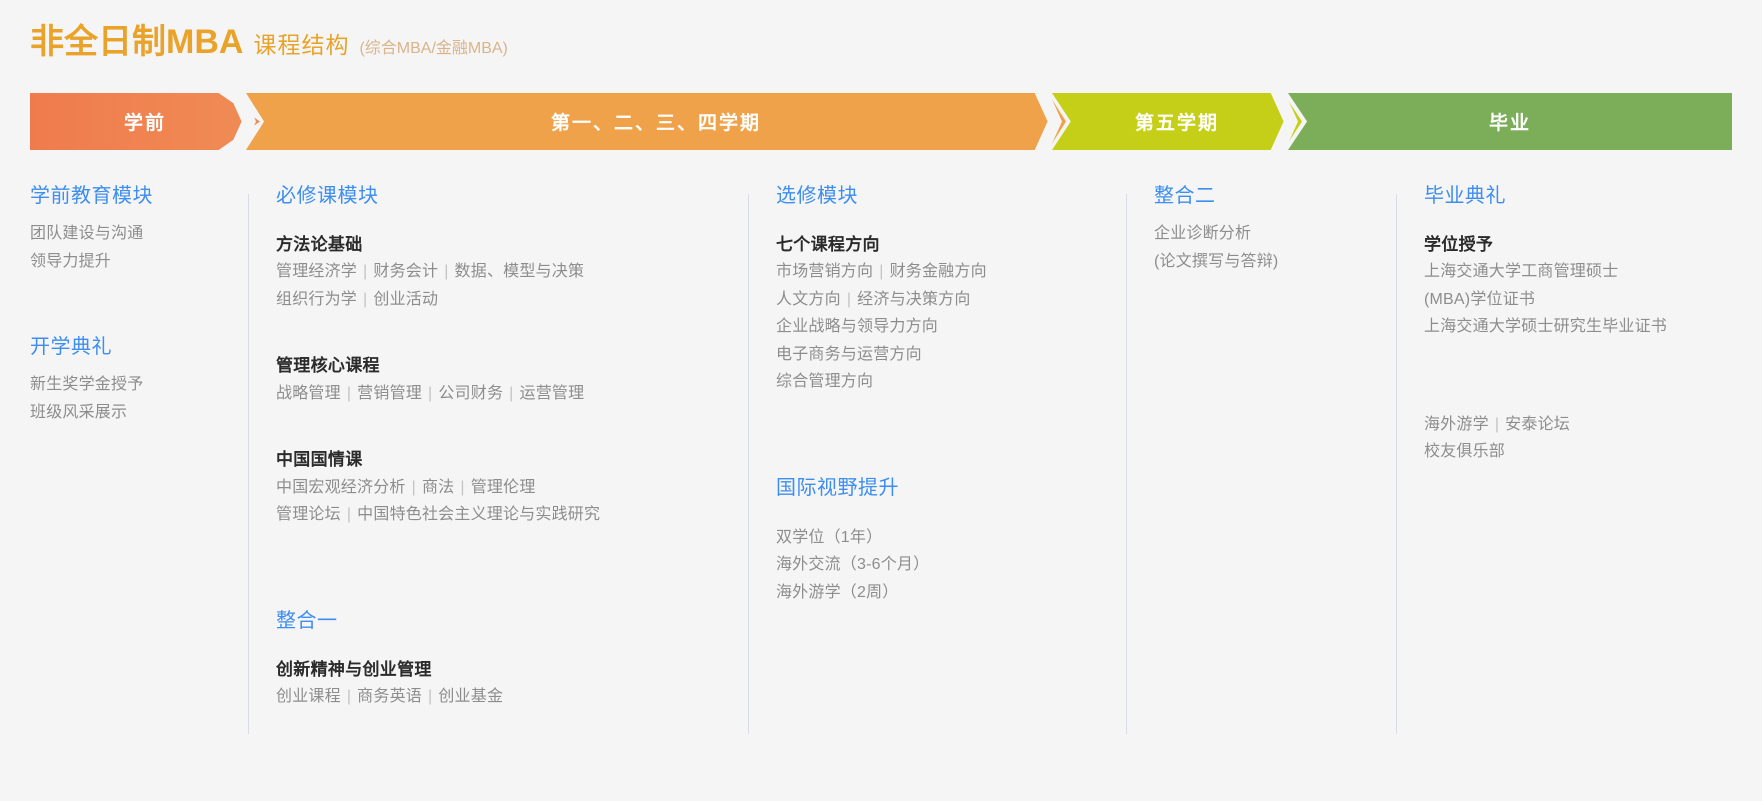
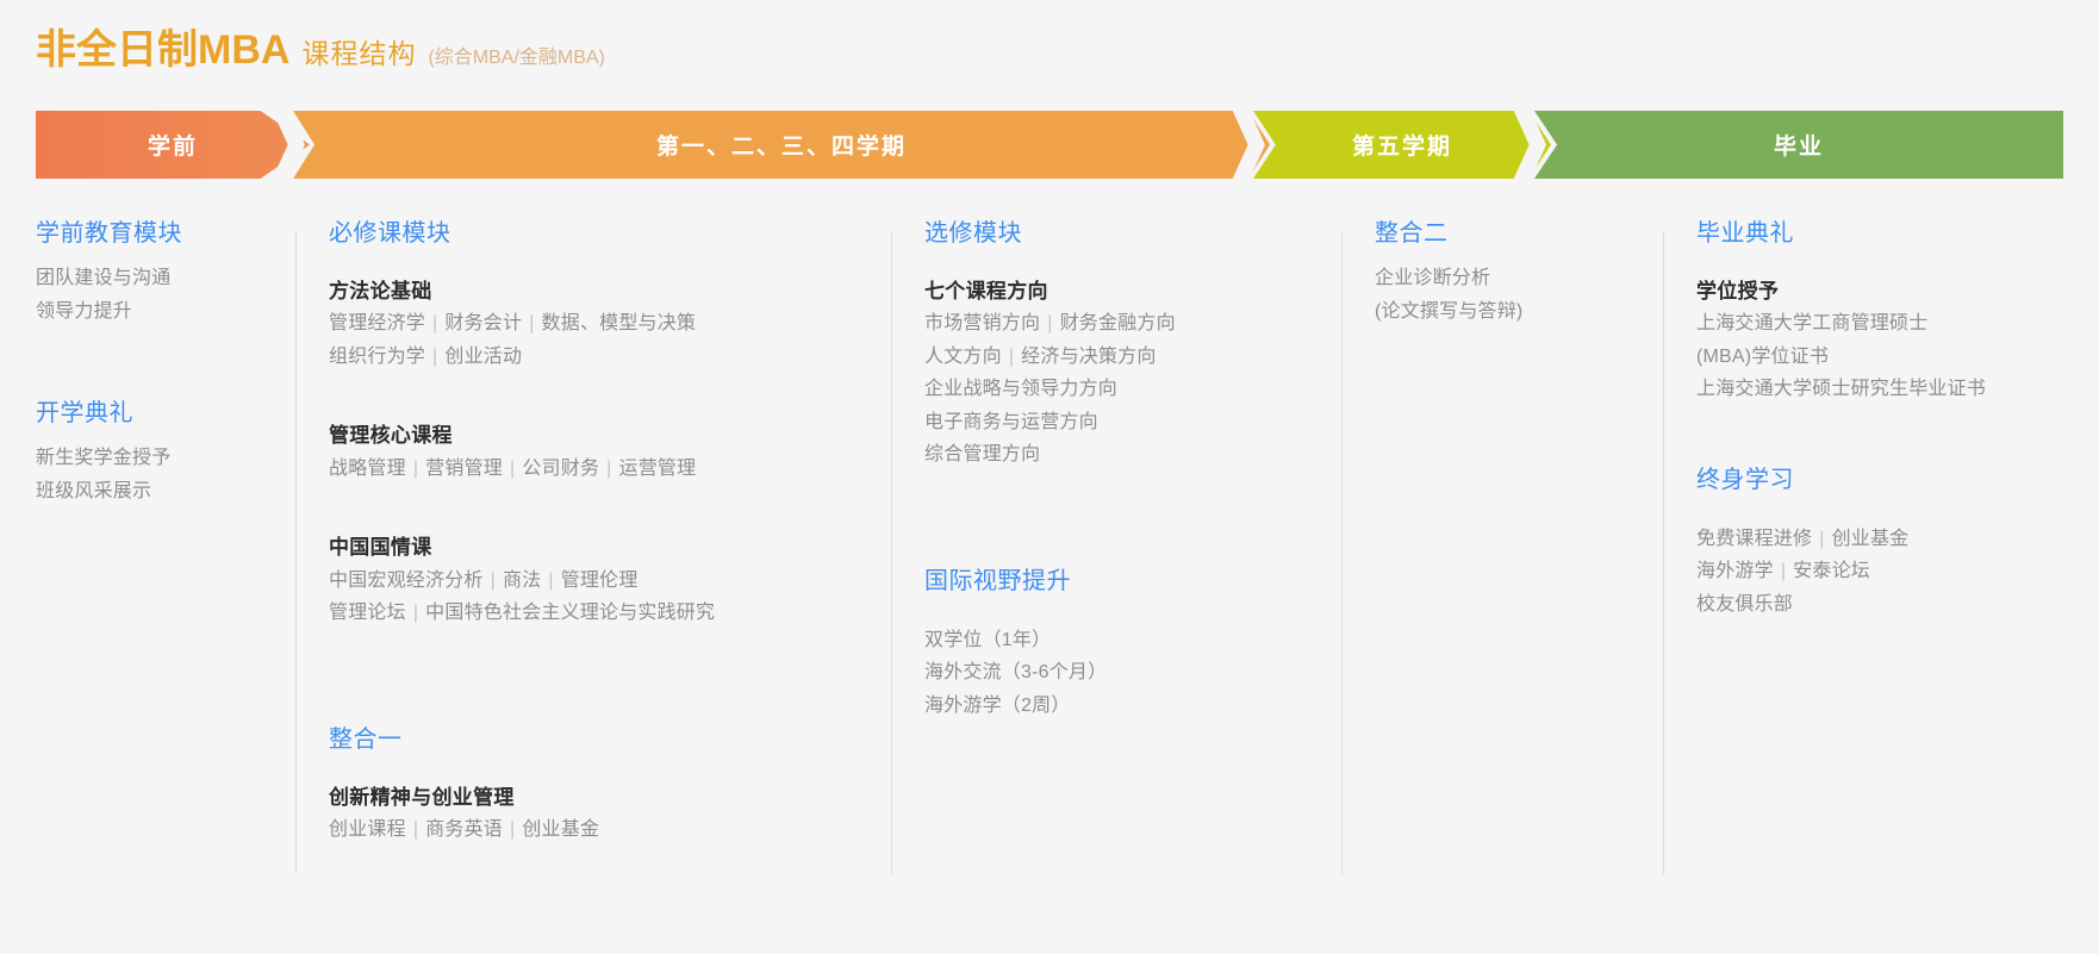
  非全日制MBA
  课程结构
  (综合MBA/金融MBA)
  学前
  第一、二、三、四学期
  第五学期
  毕业
  学前教育模块
  团队建设与沟通
  领导力提升
  开学典礼
  新生奖学金授予
  班级风采展示
  必修课模块
  方法论基础
  管理经济学 | 财务会计 | 数据、模型与决策
  组织行为学 | 创业活动
  管理核心课程
  战略管理 | 营销管理 | 公司财务 | 运营管理
  中国国情课
  中国宏观经济分析 | 商法 | 管理伦理
  管理论坛 | 中国特色社会主义理论与实践研究
  整合一
  创新精神与创业管理
  创业课程 | 商务英语 | 创业基金
  选修模块
  七个课程方向
  市场营销方向 | 财务金融方向
  人文方向 | 经济与决策方向
  企业战略与领导力方向
  电子商务与运营方向
  综合管理方向
  国际视野提升
  双学位（1年）
  海外交流（3-6个月）
  海外游学（2周）
  整合二
  企业诊断分析
  (论文撰写与答辩)
  毕业典礼
  学位授予
  上海交通大学工商管理硕士
  (MBA)学位证书
  上海交通大学硕士研究生毕业证书
+ 终身学习
+ 免费课程进修 | 创业基金
  海外游学 | 安泰论坛
  校友俱乐部
